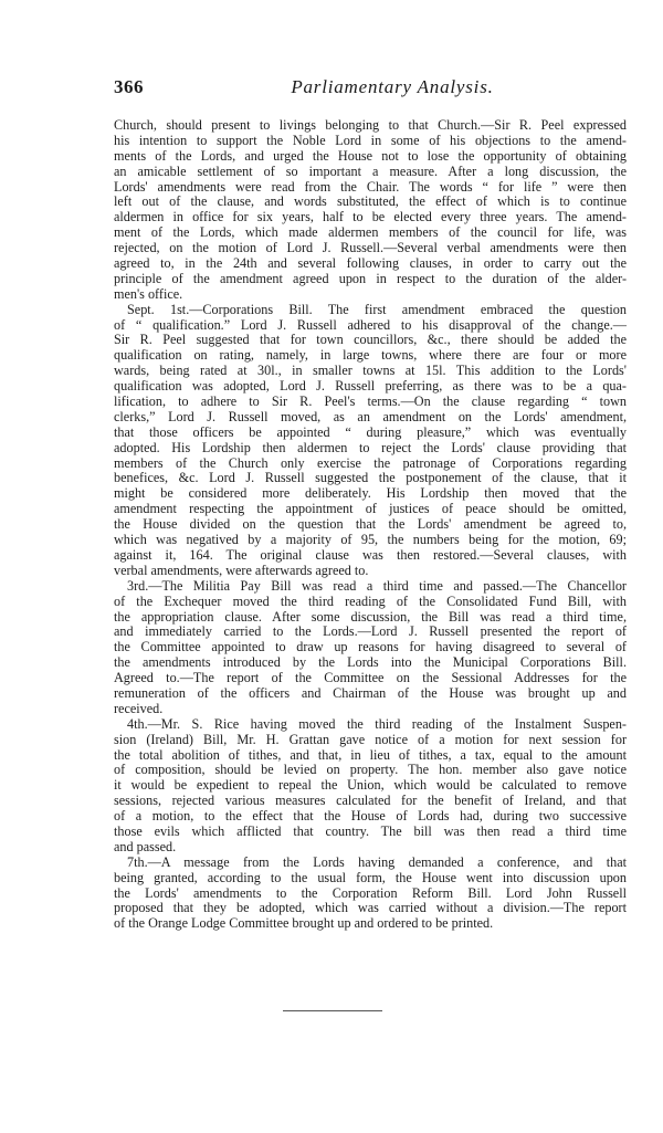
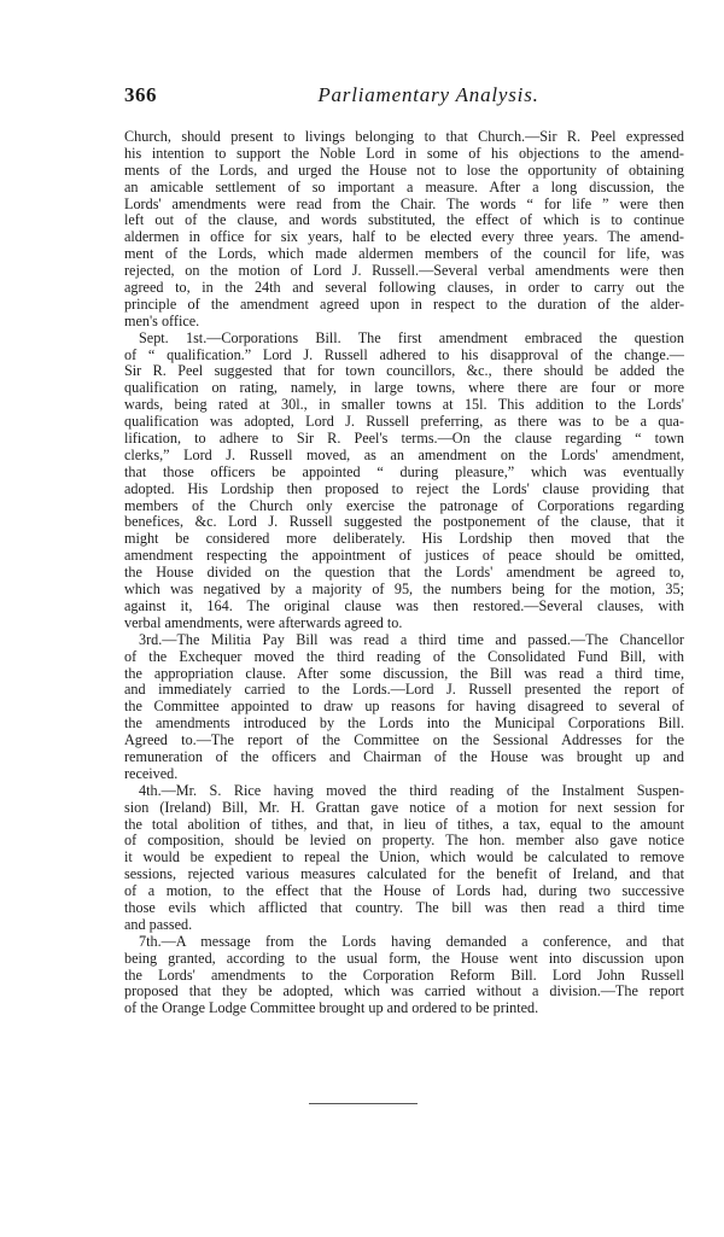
  366
  Parliamentary Analysis.
  Church, should present to livings belonging to that Church.—Sir R. Peel expressed
  his intention to support the Noble Lord in some of his objections to the amend-
  ments of the Lords, and urged the House not to lose the opportunity of obtaining
  an amicable settlement of so important a measure. After a long discussion, the
  Lords' amendments were read from the Chair. The words “ for life ” were then
  left out of the clause, and words substituted, the effect of which is to continue
  aldermen in office for six years, half to be elected every three years. The amend-
  ment of the Lords, which made aldermen members of the council for life, was
  rejected, on the motion of Lord J. Russell.—Several verbal amendments were then
  agreed to, in the 24th and several following clauses, in order to carry out the
  principle of the amendment agreed upon in respect to the duration of the alder-
  men's office.
  Sept. 1st.—Corporations Bill. The first amendment embraced the question
  of “ qualification.” Lord J. Russell adhered to his disapproval of the change.—
  Sir R. Peel suggested that for town councillors, &c., there should be added the
  qualification on rating, namely, in large towns, where there are four or more
  wards, being rated at 30l., in smaller towns at 15l. This addition to the Lords'
  qualification was adopted, Lord J. Russell preferring, as there was to be a qua-
  lification, to adhere to Sir R. Peel's terms.—On the clause regarding “ town
  clerks,” Lord J. Russell moved, as an amendment on the Lords' amendment,
  that those officers be appointed “ during pleasure,” which was eventually
- adopted. His Lordship then aldermen to reject the Lords' clause providing that
+ adopted. His Lordship then proposed to reject the Lords' clause providing that
  members of the Church only exercise the patronage of Corporations regarding
  benefices, &c. Lord J. Russell suggested the postponement of the clause, that it
  might be considered more deliberately. His Lordship then moved that the
  amendment respecting the appointment of justices of peace should be omitted,
  the House divided on the question that the Lords' amendment be agreed to,
- which was negatived by a majority of 95, the numbers being for the motion, 69;
+ which was negatived by a majority of 95, the numbers being for the motion, 35;
  against it, 164. The original clause was then restored.—Several clauses, with
  verbal amendments, were afterwards agreed to.
  3rd.—The Militia Pay Bill was read a third time and passed.—The Chancellor
  of the Exchequer moved the third reading of the Consolidated Fund Bill, with
  the appropriation clause. After some discussion, the Bill was read a third time,
  and immediately carried to the Lords.—Lord J. Russell presented the report of
  the Committee appointed to draw up reasons for having disagreed to several of
  the amendments introduced by the Lords into the Municipal Corporations Bill.
  Agreed to.—The report of the Committee on the Sessional Addresses for the
  remuneration of the officers and Chairman of the House was brought up and
  received.
  4th.—Mr. S. Rice having moved the third reading of the Instalment Suspen-
  sion (Ireland) Bill, Mr. H. Grattan gave notice of a motion for next session for
  the total abolition of tithes, and that, in lieu of tithes, a tax, equal to the amount
  of composition, should be levied on property. The hon. member also gave notice
  it would be expedient to repeal the Union, which would be calculated to remove
  sessions, rejected various measures calculated for the benefit of Ireland, and that
  of a motion, to the effect that the House of Lords had, during two successive
  those evils which afflicted that country. The bill was then read a third time
  and passed.
  7th.—A message from the Lords having demanded a conference, and that
  being granted, according to the usual form, the House went into discussion upon
  the Lords' amendments to the Corporation Reform Bill. Lord John Russell
  proposed that they be adopted, which was carried without a division.—The report
  of the Orange Lodge Committee brought up and ordered to be printed.
